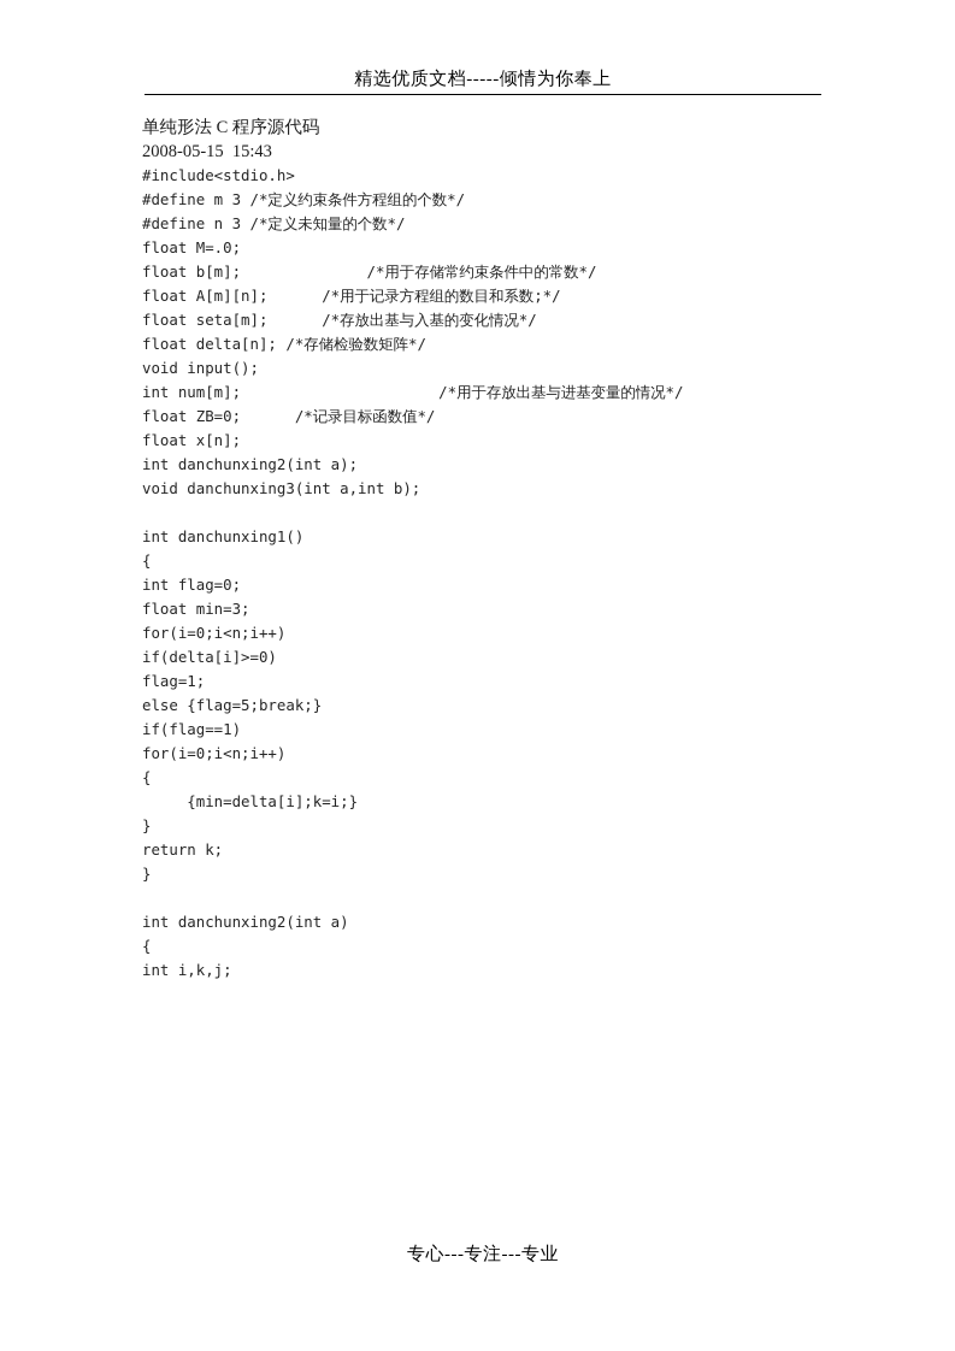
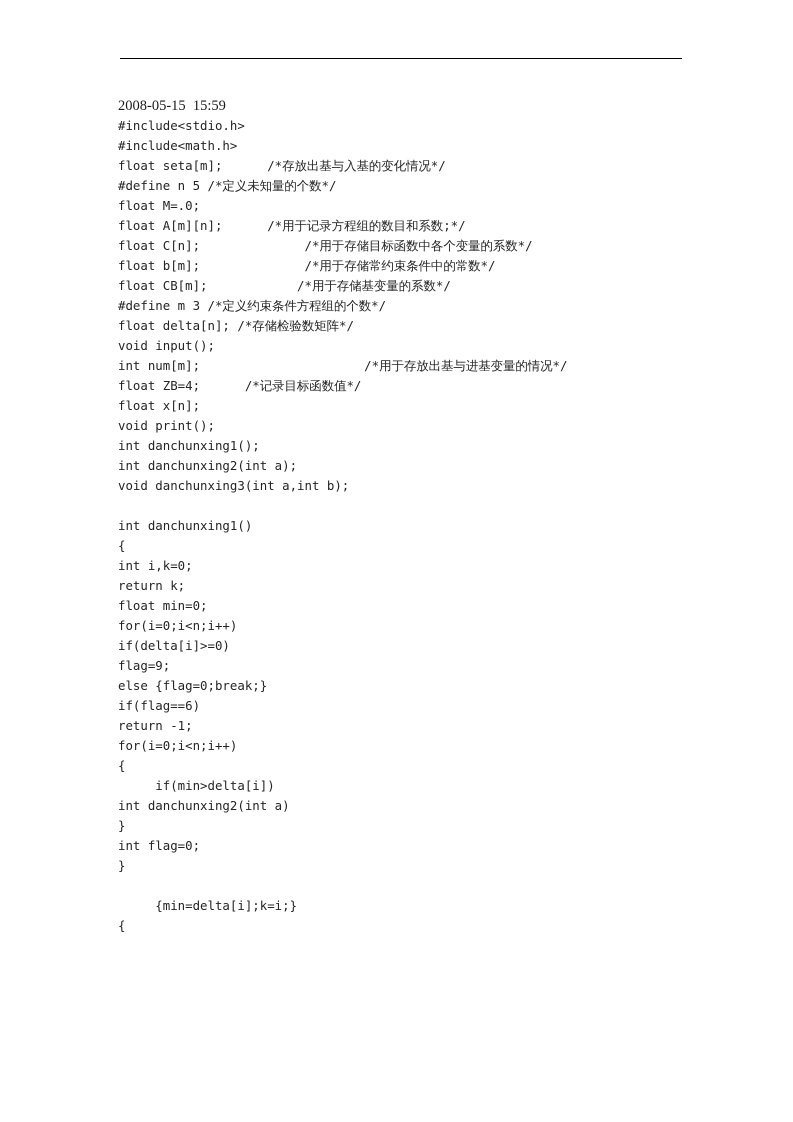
- 精选优质文档-----倾情为你奉上
- 单纯形法 C 程序源代码
- 2008-05-15 15:43
+ 2008-05-15 15:59
  #include<stdio.h>
+ #include<math.h>
- #define m 3 /*定义约束条件方程组的个数*/
+ float seta[m]; /*存放出基与入基的变化情况*/
- #define n 3 /*定义未知量的个数*/
+ #define n 5 /*定义未知量的个数*/
  float M=.0;
- float b[m]; /*用于存储常约束条件中的常数*/
+ float A[m][n]; /*用于记录方程组的数目和系数;*/
+ float C[n]; /*用于存储目标函数中各个变量的系数*/
- float A[m][n]; /*用于记录方程组的数目和系数;*/
+ float b[m]; /*用于存储常约束条件中的常数*/
+ float CB[m]; /*用于存储基变量的系数*/
- float seta[m]; /*存放出基与入基的变化情况*/
+ #define m 3 /*定义约束条件方程组的个数*/
  float delta[n]; /*存储检验数矩阵*/
  void input();
  int num[m]; /*用于存放出基与进基变量的情况*/
- float ZB=0; /*记录目标函数值*/
+ float ZB=4; /*记录目标函数值*/
  float x[n];
+ void print();
+ int danchunxing1();
  int danchunxing2(int a);
  void danchunxing3(int a,int b);
  int danchunxing1()
  {
+ int i,k=0;
- int flag=0;
+ return k;
- float min=3;
+ float min=0;
  for(i=0;i<n;i++)
  if(delta[i]>=0)
- flag=1;
+ flag=9;
- else {flag=5;break;}
+ else {flag=0;break;}
- if(flag==1)
+ if(flag==6)
+ return -1;
  for(i=0;i<n;i++)
  {
+ if(min>delta[i])
- {min=delta[i];k=i;}
+ int danchunxing2(int a)
  }
- return k;
+ int flag=0;
  }
- int danchunxing2(int a)
+ {min=delta[i];k=i;}
  {
- int i,k,j;
- 专心---专注---专业
